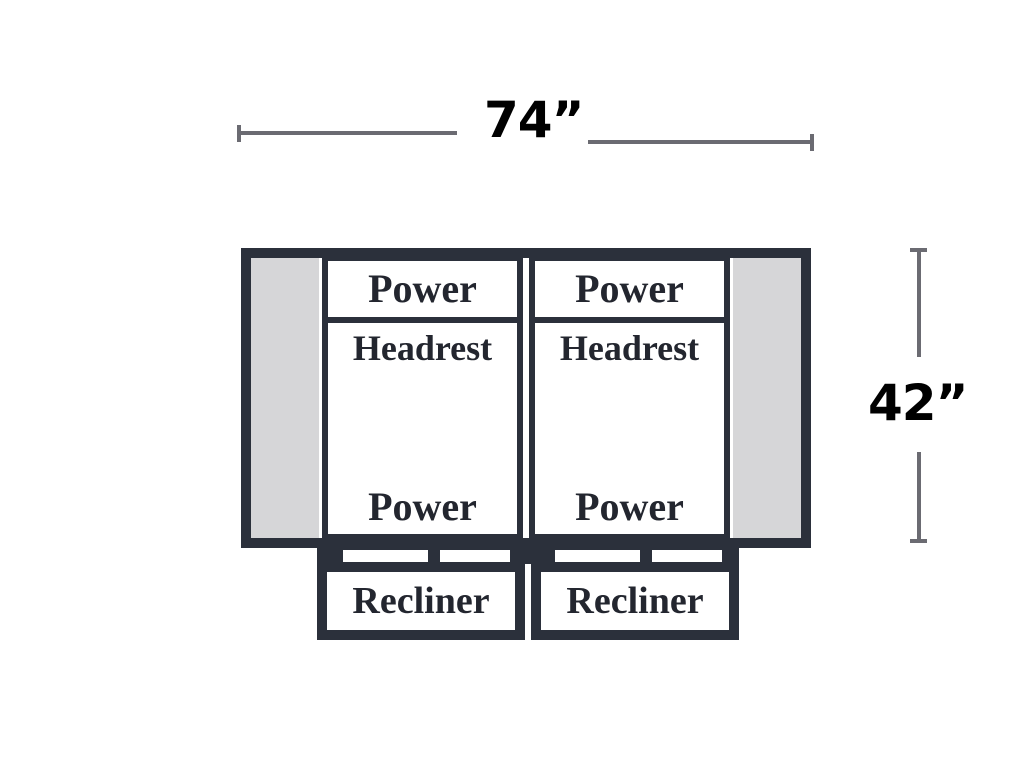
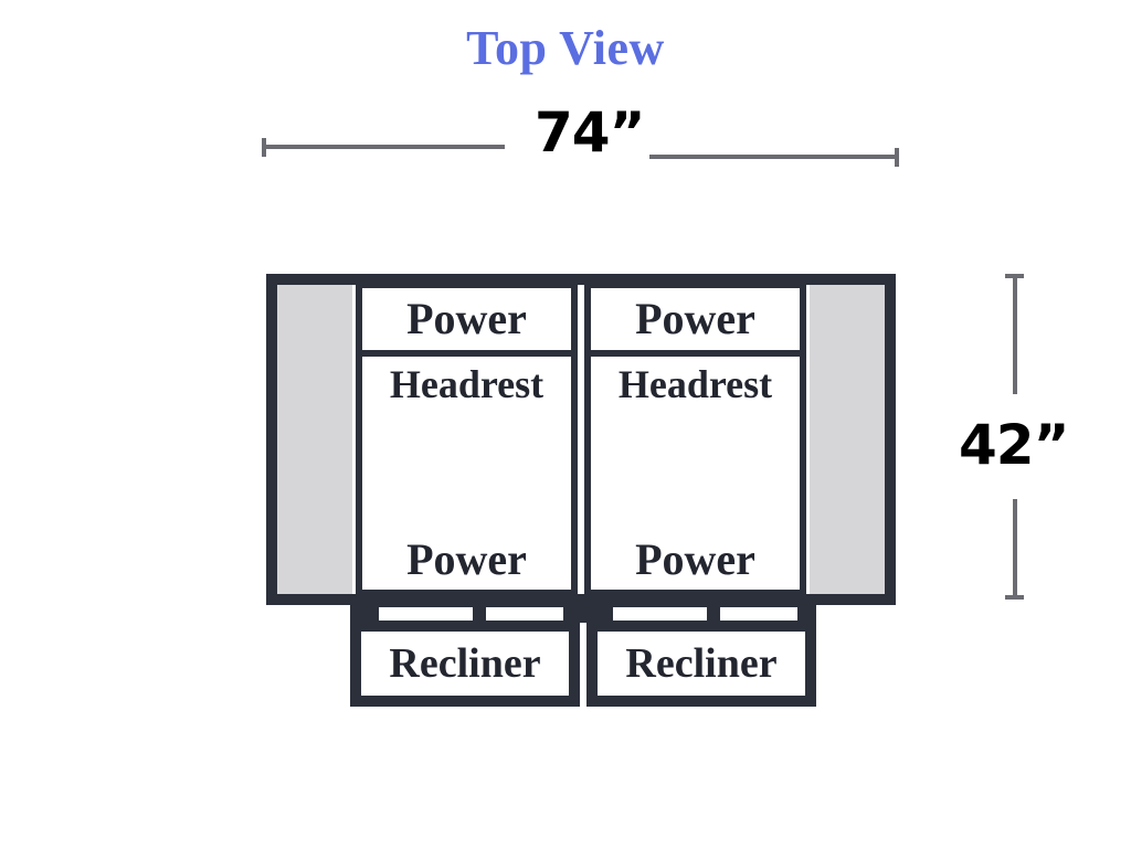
+ Top View
  74”
  42”
  Power
  Headrest
  Power
  Power
  Headrest
  Power
  Recliner
  Recliner
